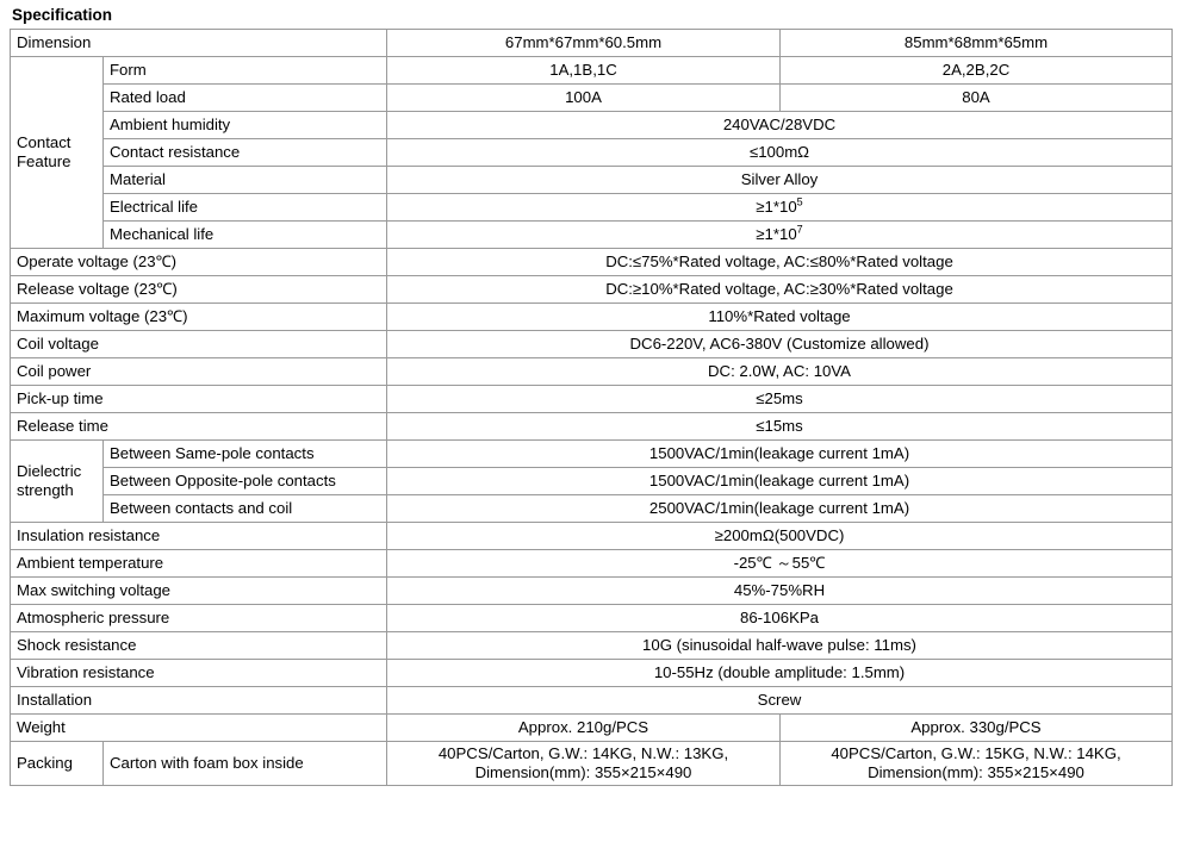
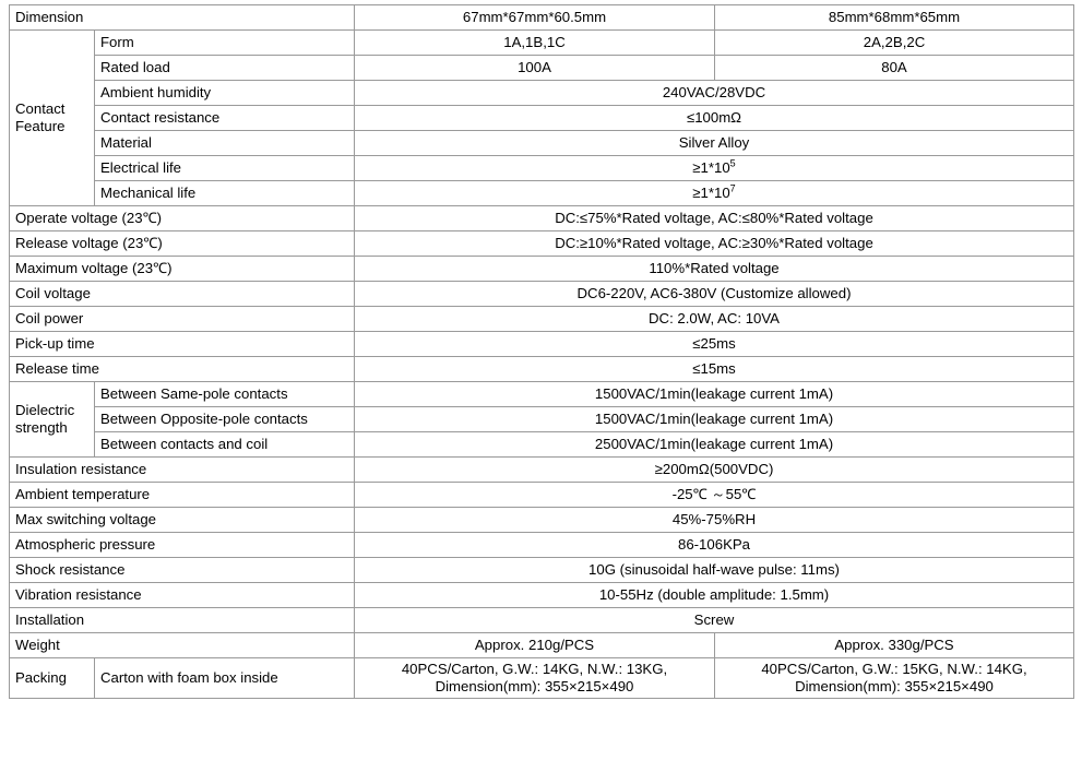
- Specification
  Dimension	67mm*67mm*60.5mm	85mm*68mm*65mm
  Contact Feature	Form	1A,1B,1C	2A,2B,2C
  Rated load	100A	80A
  Ambient humidity	240VAC/28VDC
  Contact resistance	≤100mΩ
  Material	Silver Alloy
  Electrical life	≥1*105
  Mechanical life	≥1*107
  Operate voltage (23℃)	DC:≤75%*Rated voltage, AC:≤80%*Rated voltage
  Release voltage (23℃)	DC:≥10%*Rated voltage, AC:≥30%*Rated voltage
  Maximum voltage (23℃)	110%*Rated voltage
  Coil voltage	DC6-220V, AC6-380V (Customize allowed)
  Coil power	DC: 2.0W, AC: 10VA
  Pick-up time	≤25ms
  Release time	≤15ms
  Dielectric strength	Between Same-pole contacts	1500VAC/1min(leakage current 1mA)
  Between Opposite-pole contacts	1500VAC/1min(leakage current 1mA)
  Between contacts and coil	2500VAC/1min(leakage current 1mA)
  Insulation resistance	≥200mΩ(500VDC)
  Ambient temperature	-25℃ ～55℃
  Max switching voltage	45%-75%RH
  Atmospheric pressure	86-106KPa
  Shock resistance	10G (sinusoidal half-wave pulse: 11ms)
  Vibration resistance	10-55Hz (double amplitude: 1.5mm)
  Installation	Screw
  Weight	Approx. 210g/PCS	Approx. 330g/PCS
  Packing	Carton with foam box inside	40PCS/Carton, G.W.: 14KG, N.W.: 13KG,Dimension(mm): 355×215×490	40PCS/Carton, G.W.: 15KG, N.W.: 14KG,Dimension(mm): 355×215×490
